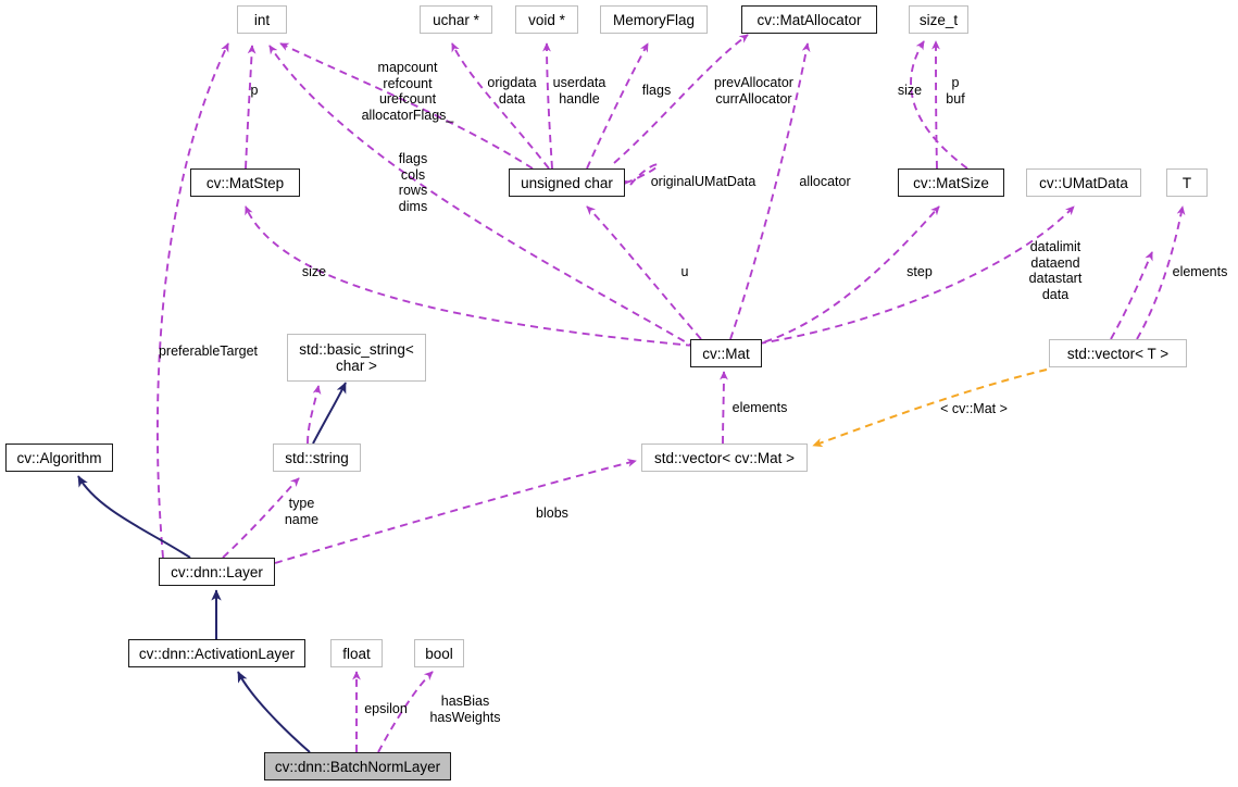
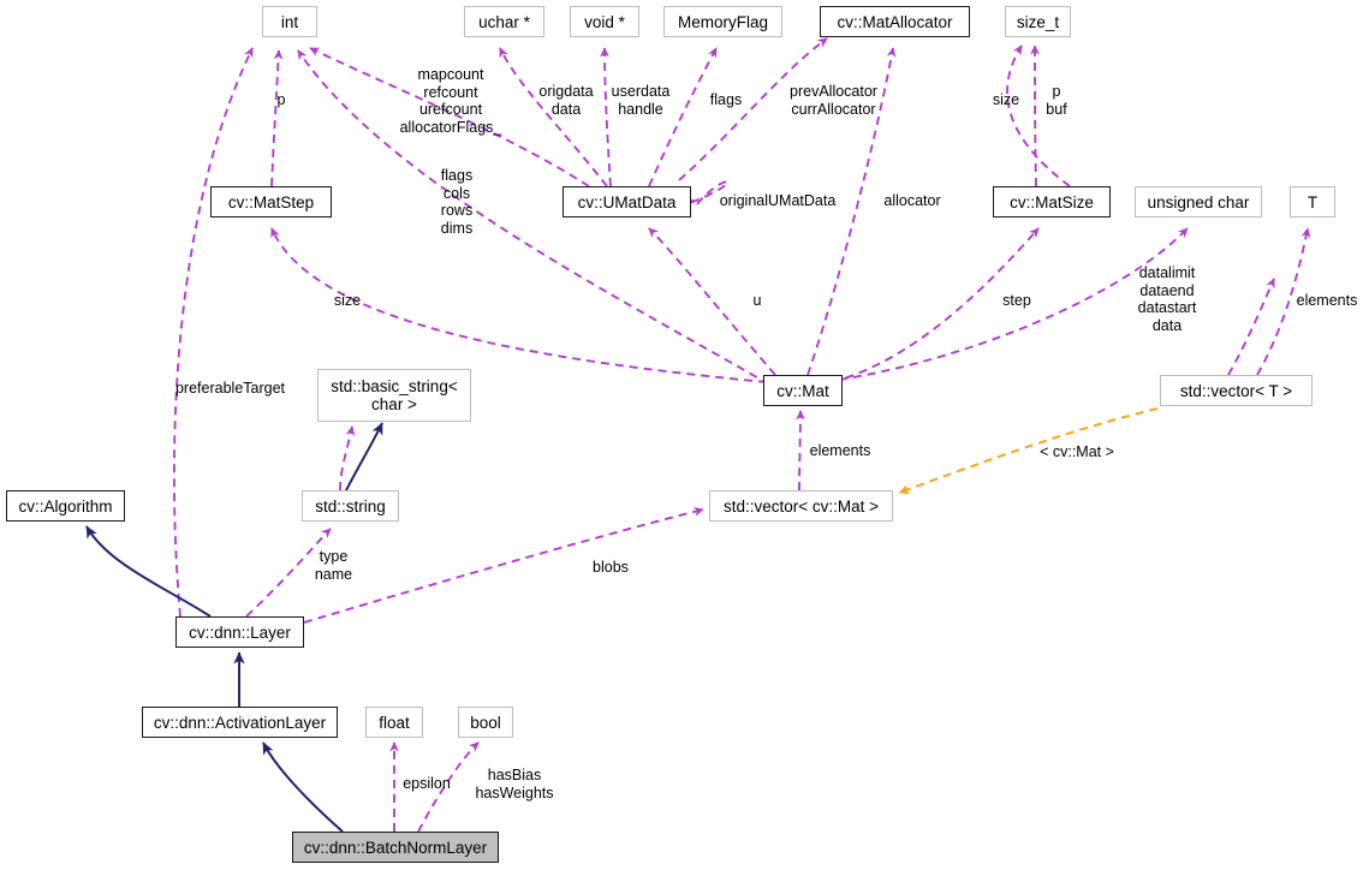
  int
  uchar *
  void *
  MemoryFlag
  cv::MatAllocator
  size_t
  cv::MatStep
- unsigned char
+ cv::UMatData
  cv::MatSize
- cv::UMatData
+ unsigned char
  T
  std::basic_string<
  char >
  cv::Mat
  std::vector< T >
  cv::Algorithm
  std::string
  std::vector< cv::Mat >
  cv::dnn::Layer
  cv::dnn::ActivationLayer
  float
  bool
  cv::dnn::BatchNormLayer
  p
  mapcount
  refcount
  urefcount
  allocatorFlags_
  origdata
  data
  userdata
  handle
  flags
  prevAllocator
  currAllocator
  size
  p
  buf
  flags
  cols
  rows
  dims
  originalUMatData
  allocator
  datalimit
  dataend
  datastart
  data
  elements
  size
  u
  step
  preferableTarget
  elements
  < cv::Mat >
  type
  name
  blobs
  epsilon
  hasBias
  hasWeights
